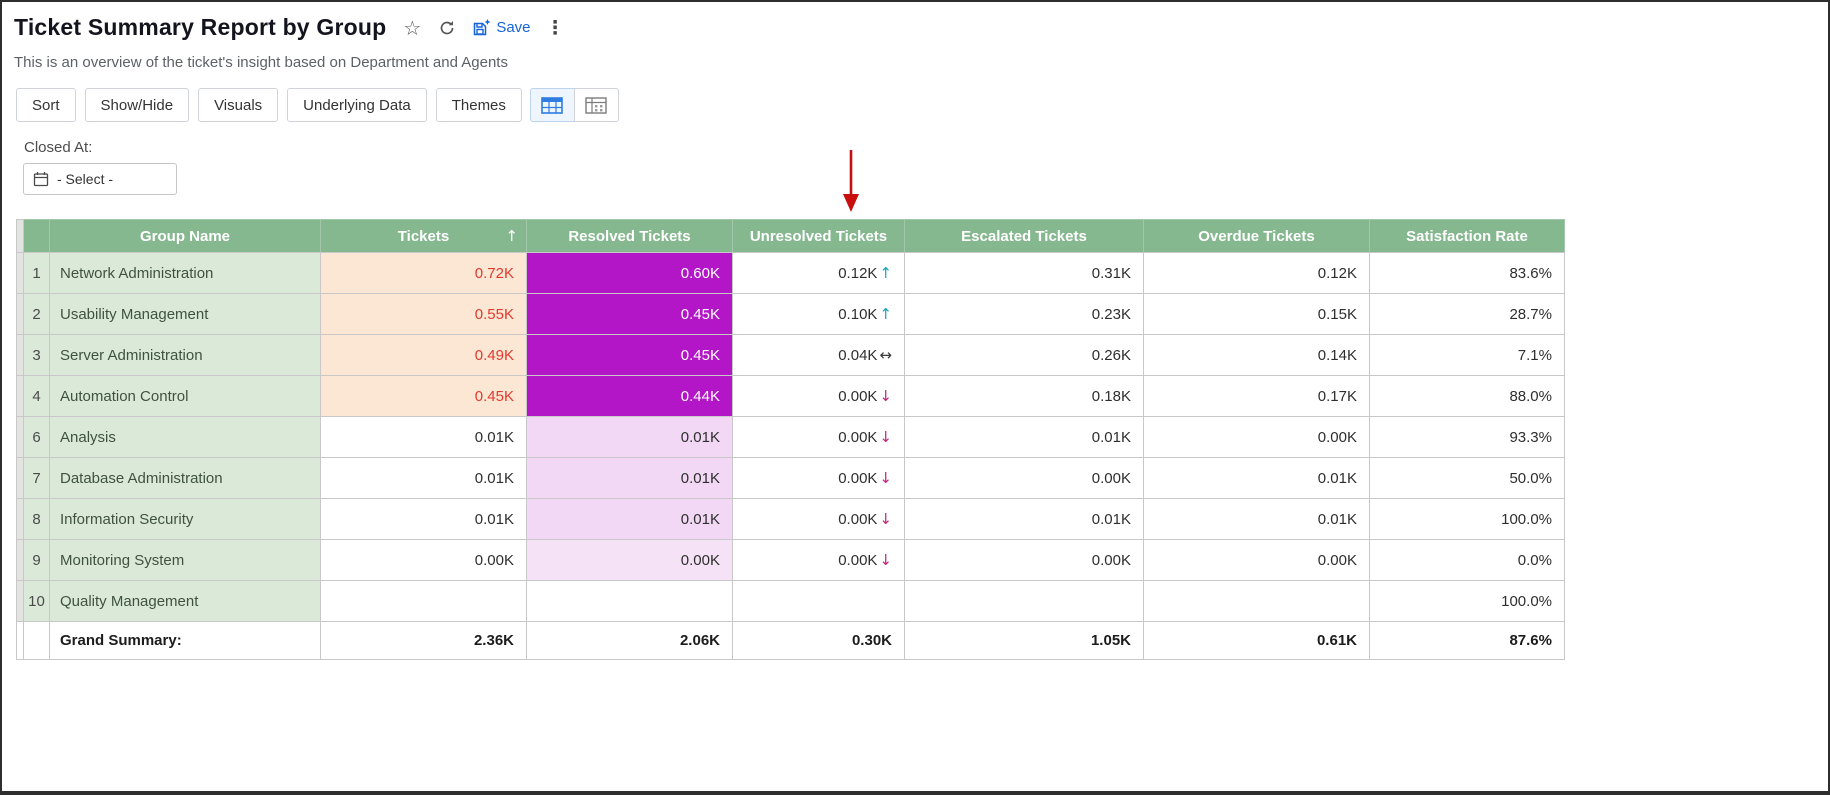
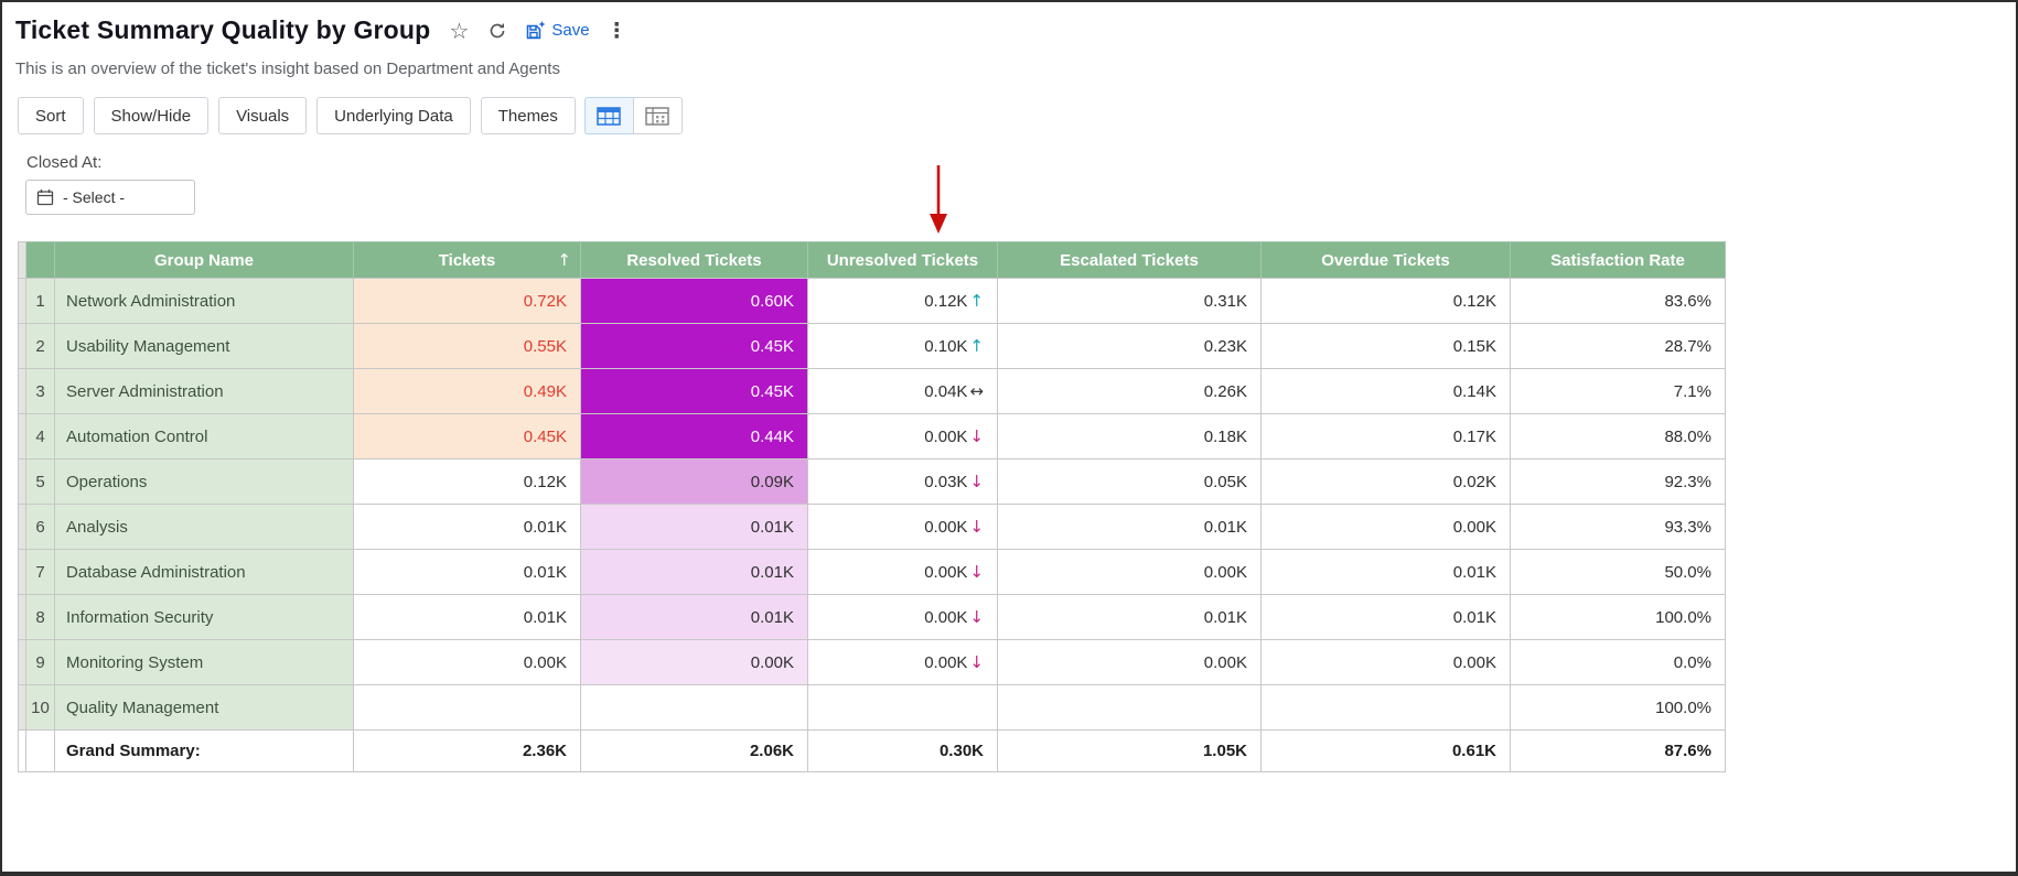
- Ticket Summary Report by Group
+ Ticket Summary Quality by Group
  ☆
  Save
  ⋮
  This is an overview of the ticket's insight based on Department and Agents
  Sort
  Show/Hide
  Visuals
  Underlying Data
  Themes
  Closed At:
  - Select -
  		Group Name	Tickets ↑	Resolved Tickets	Unresolved Tickets	Escalated Tickets	Overdue Tickets	Satisfaction Rate
  	1	Network Administration	0.72K	0.60K	0.12K↑	0.31K	0.12K	83.6%
  	2	Usability Management	0.55K	0.45K	0.10K↑	0.23K	0.15K	28.7%
  	3	Server Administration	0.49K	0.45K	0.04K↔	0.26K	0.14K	7.1%
  	4	Automation Control	0.45K	0.44K	0.00K↓	0.18K	0.17K	88.0%
+ 	5	Operations	0.12K	0.09K	0.03K↓	0.05K	0.02K	92.3%
  	6	Analysis	0.01K	0.01K	0.00K↓	0.01K	0.00K	93.3%
  	7	Database Administration	0.01K	0.01K	0.00K↓	0.00K	0.01K	50.0%
  	8	Information Security	0.01K	0.01K	0.00K↓	0.01K	0.01K	100.0%
  	9	Monitoring System	0.00K	0.00K	0.00K↓	0.00K	0.00K	0.0%
  	10	Quality Management						100.0%
  		Grand Summary:	2.36K	2.06K	0.30K	1.05K	0.61K	87.6%
